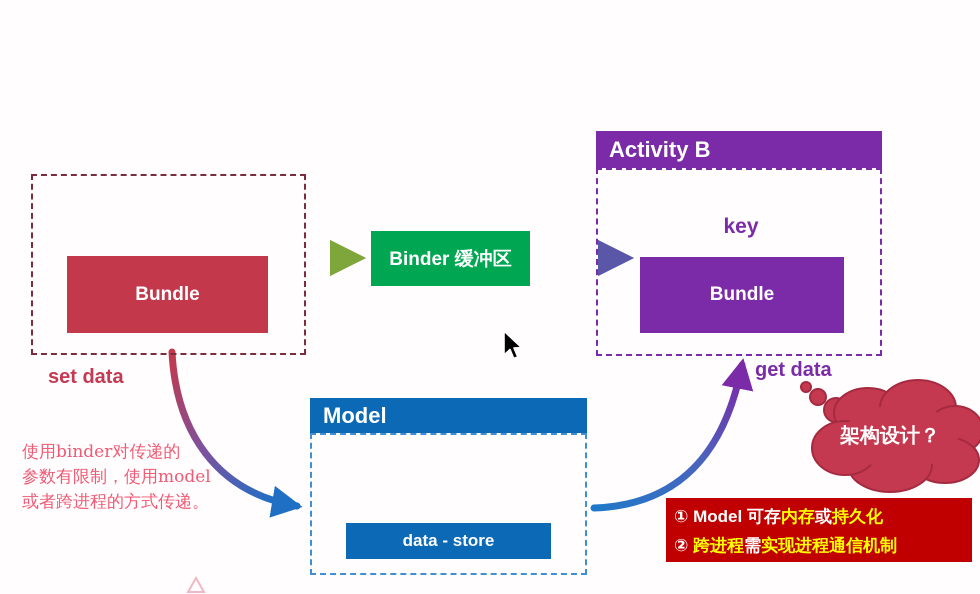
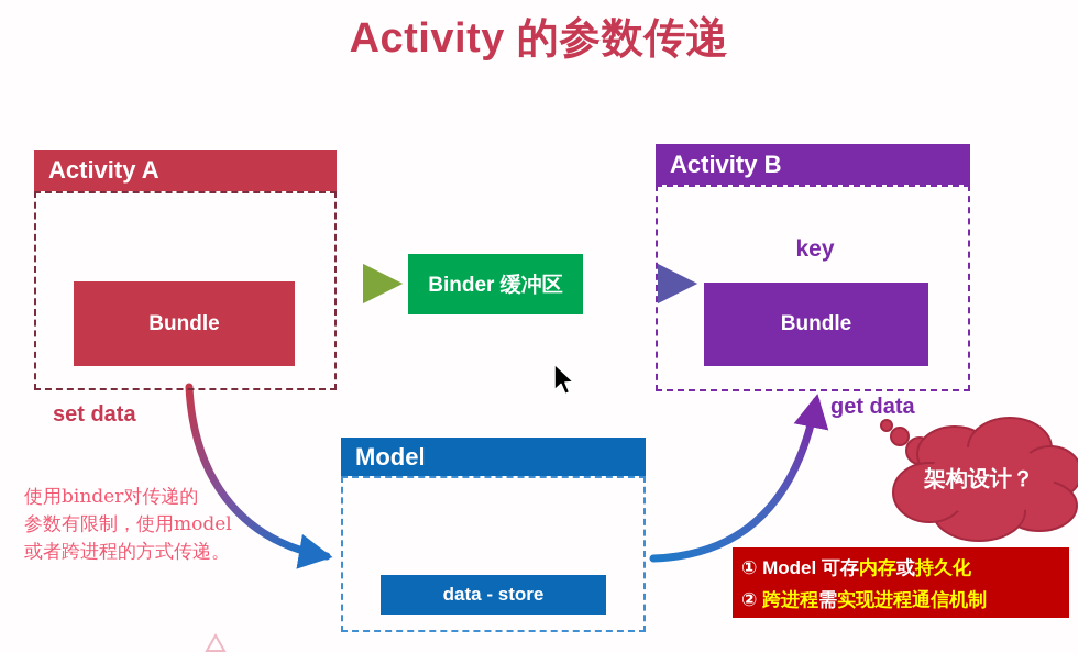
+ Activity 的参数传递
+ Activity A
  Bundle
  Binder 缓冲区
  Activity B
  key
  Bundle
  Model
  data - store
  set data
  get data
  使用binder对传递的
  参数有限制，使用model
  或者跨进程的方式传递。
  架构设计？
  ① Model 可存内存或持久化
  ② 跨进程需实现进程通信机制
